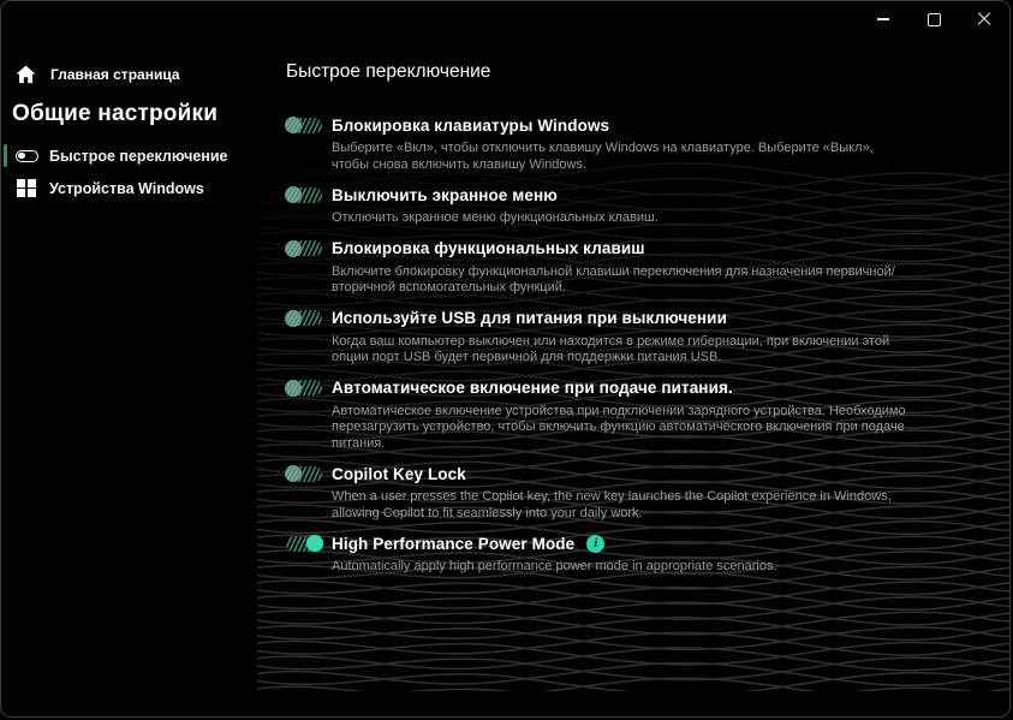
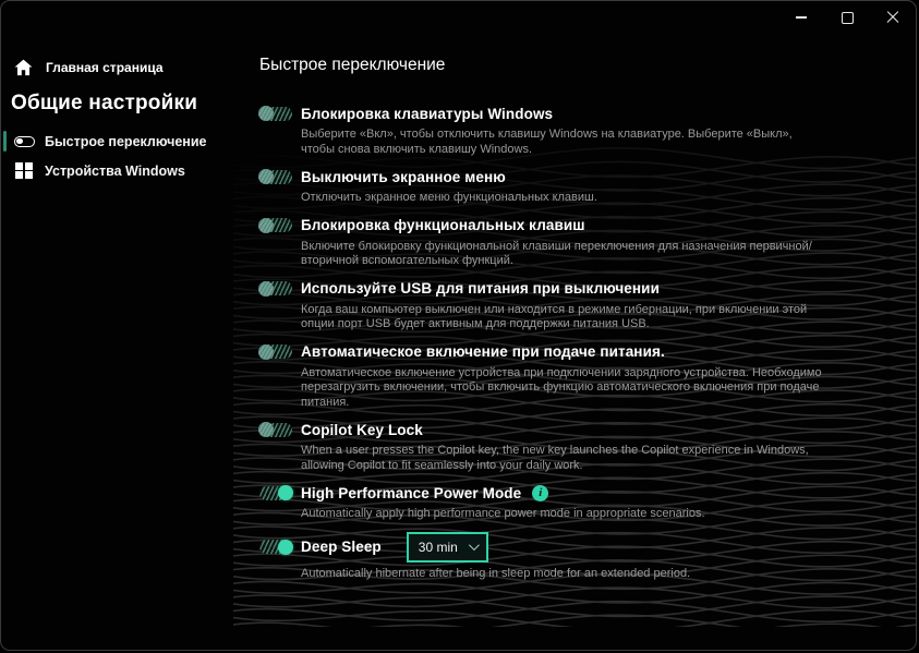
  Главная страница
  Общие настройки
  Быстрое переключение
  Устройства Windows
  Быстрое переключение
  Блокировка клавиатуры Windows
  Выберите «Вкл», чтобы отключить клавишу Windows на клавиатуре. Выберите «Выкл», чтобы снова включить клавишу Windows.
  Выключить экранное меню
  Отключить экранное меню функциональных клавиш.
  Блокировка функциональных клавиш
  Включите блокировку функциональной клавиши переключения для назначения первичной/вторичной вспомогательных функций.
  Используйте USB для питания при выключении
- Когда ваш компьютер выключен или находится в режиме гибернации, при включении этой опции порт USB будет первичной для поддержки питания USB.
+ Когда ваш компьютер выключен или находится в режиме гибернации, при включении этой опции порт USB будет активным для поддержки питания USB.
  Автоматическое включение при подаче питания.
- Автоматическое включение устройства при подключении зарядного устройства. Необходимо перезагрузить устройство, чтобы включить функцию автоматического включения при подаче питания.
+ Автоматическое включение устройства при подключении зарядного устройства. Необходимо перезагрузить включении, чтобы включить функцию автоматического включения при подаче питания.
  Copilot Key Lock
  When a user presses the Copilot key, the new key launches the Copilot experience in Windows, allowing Copilot to fit seamlessly into your daily work.
  High Performance Power Mode
  Automatically apply high performance power mode in appropriate scenarios.
+ Deep Sleep
+ 30 min
+ Automatically hibernate after being in sleep mode for an extended period.
